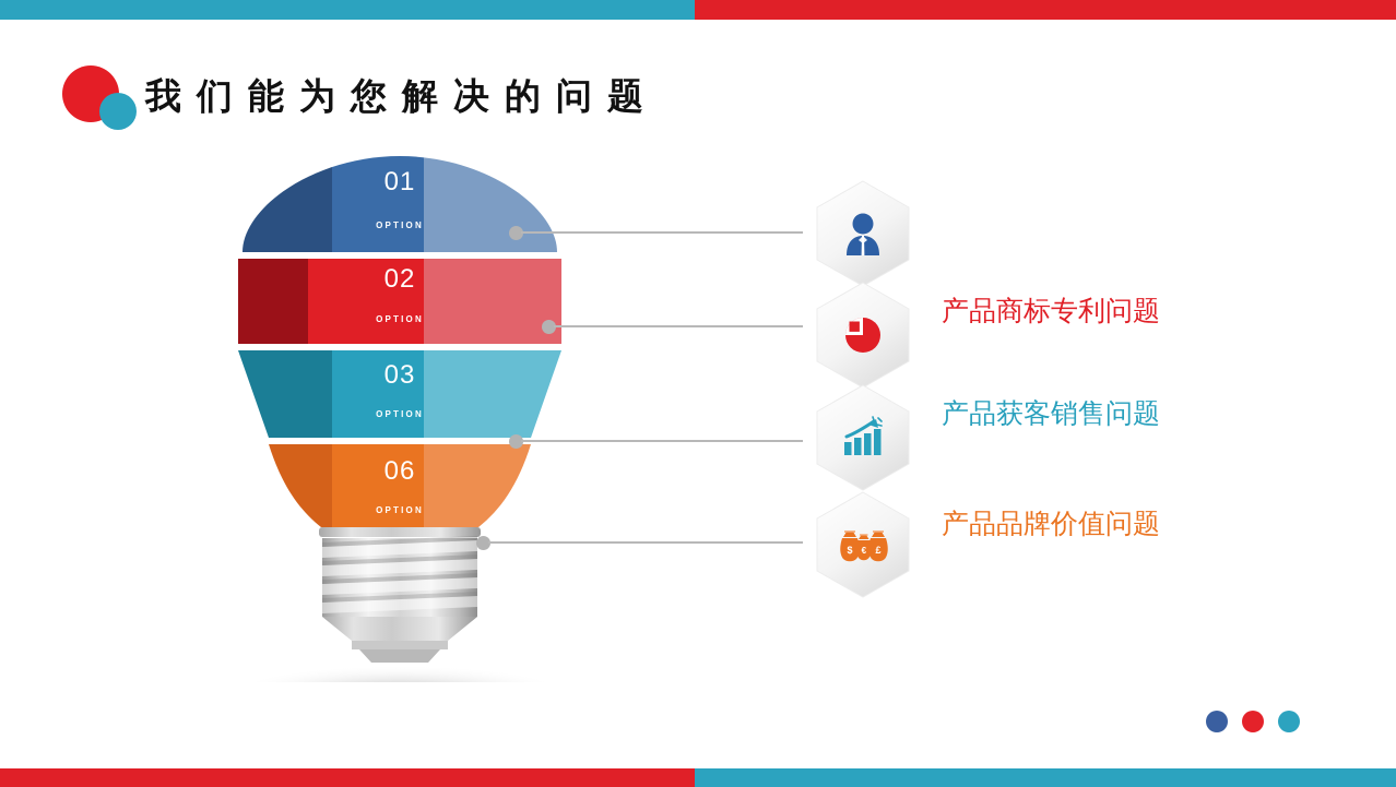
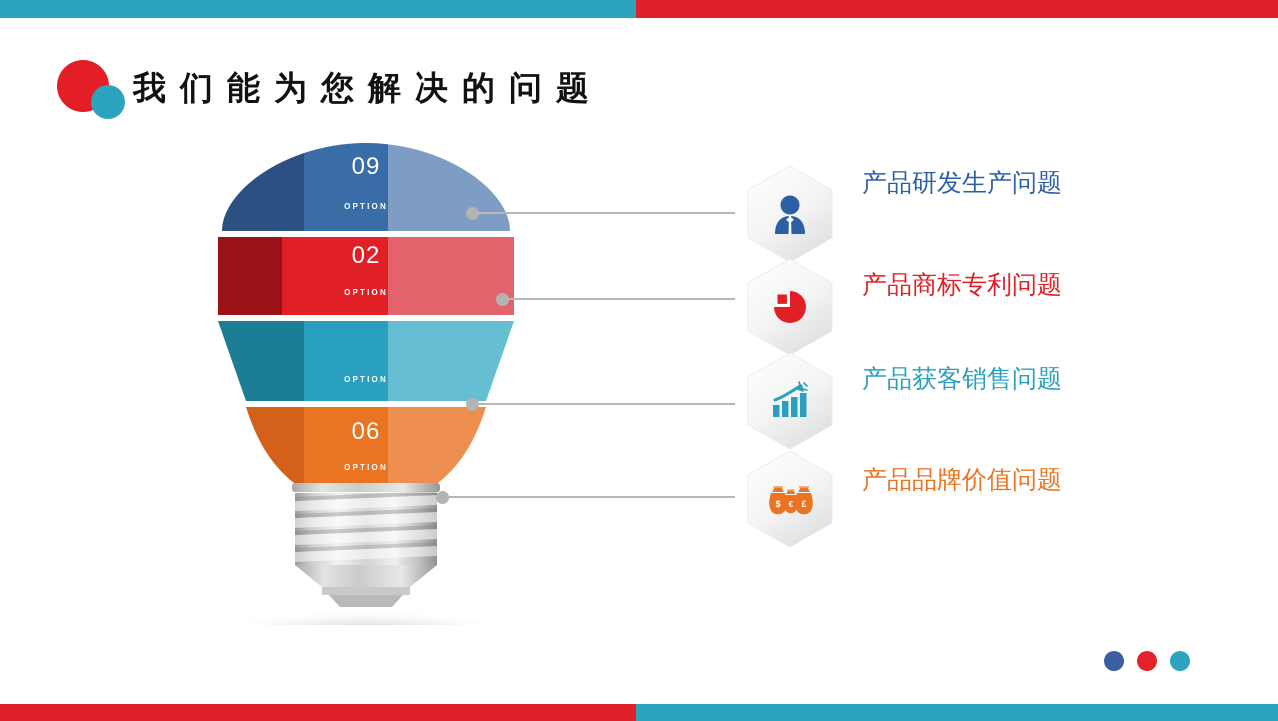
  我们能为您解决的问题
- 01
+ 09
  OPTION
  02
  OPTION
- 03
  OPTION
  06
  OPTION
  $
  €
  £
+ 产品研发生产问题
  产品商标专利问题
  产品获客销售问题
  产品品牌价值问题
